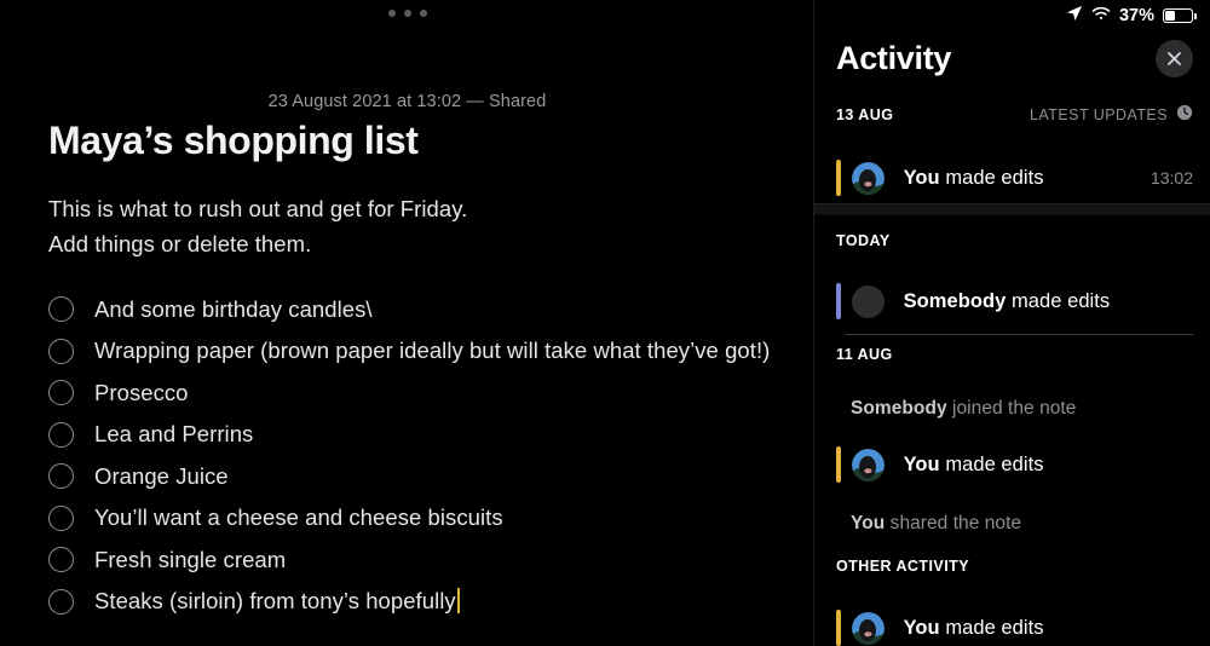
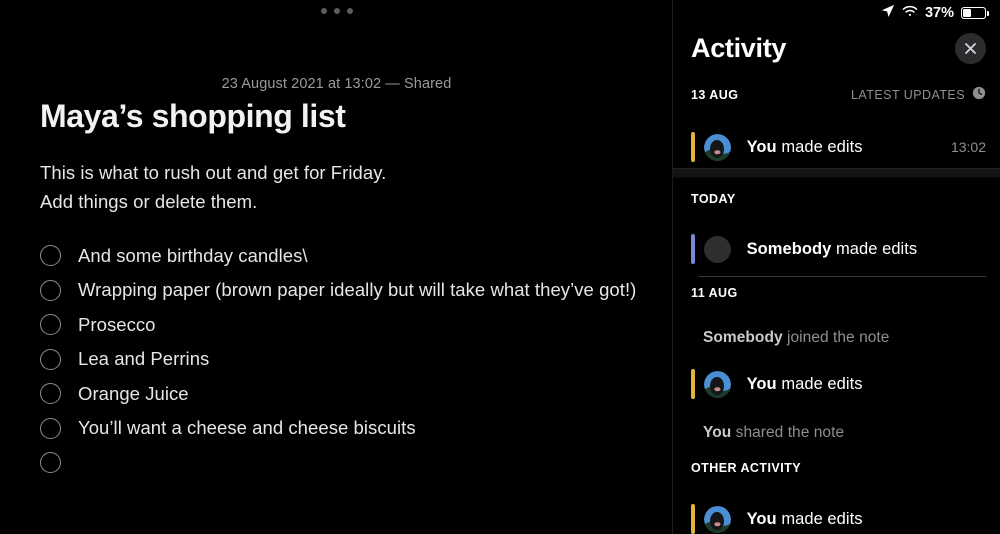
  23 August 2021 at 13:02 — Shared
  Maya’s shopping list
  This is what to rush out and get for Friday.
  Add things or delete them.
  And some birthday candles\
  Wrapping paper (brown paper ideally but will take what they’ve got!)
  Prosecco
  Lea and Perrins
  Orange Juice
  You’ll want a cheese and cheese biscuits
- Fresh single cream
- Steaks (sirloin) from tony’s hopefully
  37%
  Activity
  13 AUG
  LATEST UPDATES
  You made edits
  13:02
  TODAY
  Somebody made edits
  11 AUG
  Somebody joined the note
  You made edits
  You shared the note
  OTHER ACTIVITY
  You made edits
